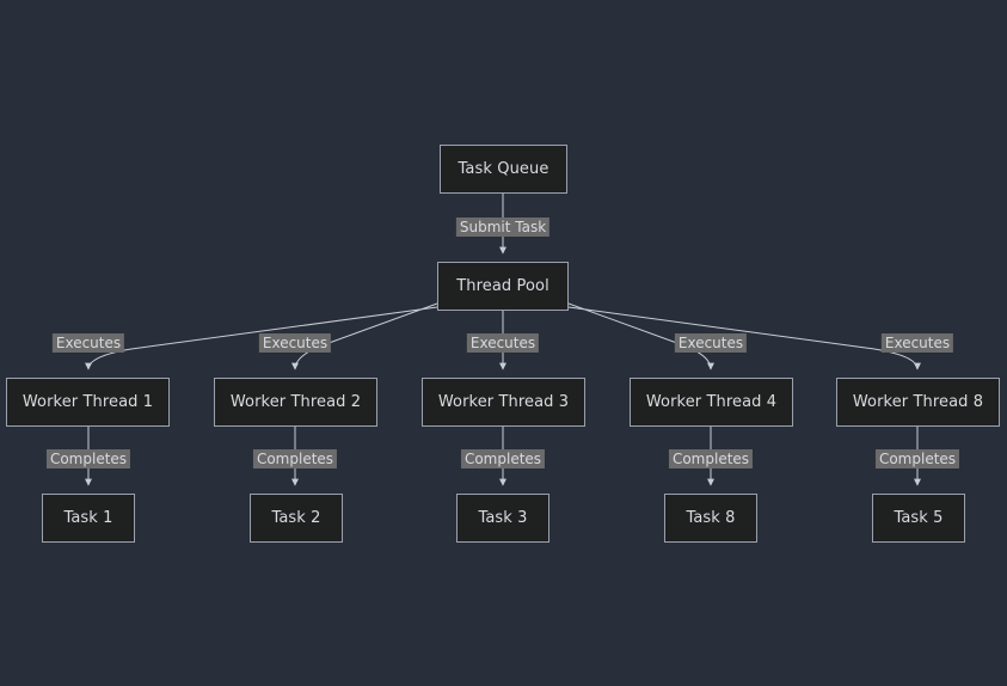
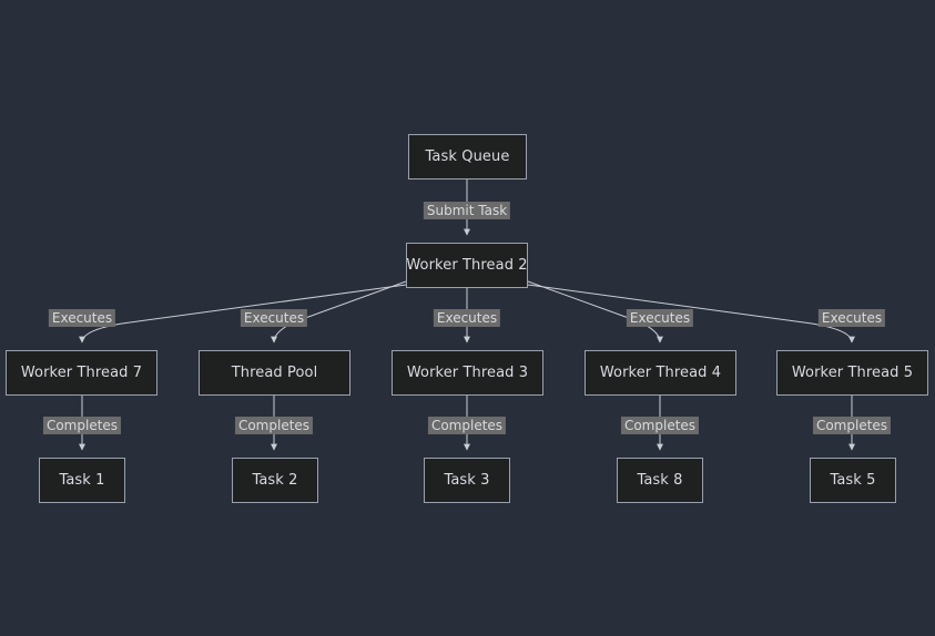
  Task Queue
- Thread Pool
+ Worker Thread 2
- Worker Thread 1
+ Worker Thread 7
- Worker Thread 2
+ Thread Pool
  Worker Thread 3
  Worker Thread 4
- Worker Thread 8
+ Worker Thread 5
  Task 1
  Task 2
  Task 3
  Task 8
  Task 5
  Submit Task
  Executes
  Executes
  Executes
  Executes
  Executes
  Completes
  Completes
  Completes
  Completes
  Completes
